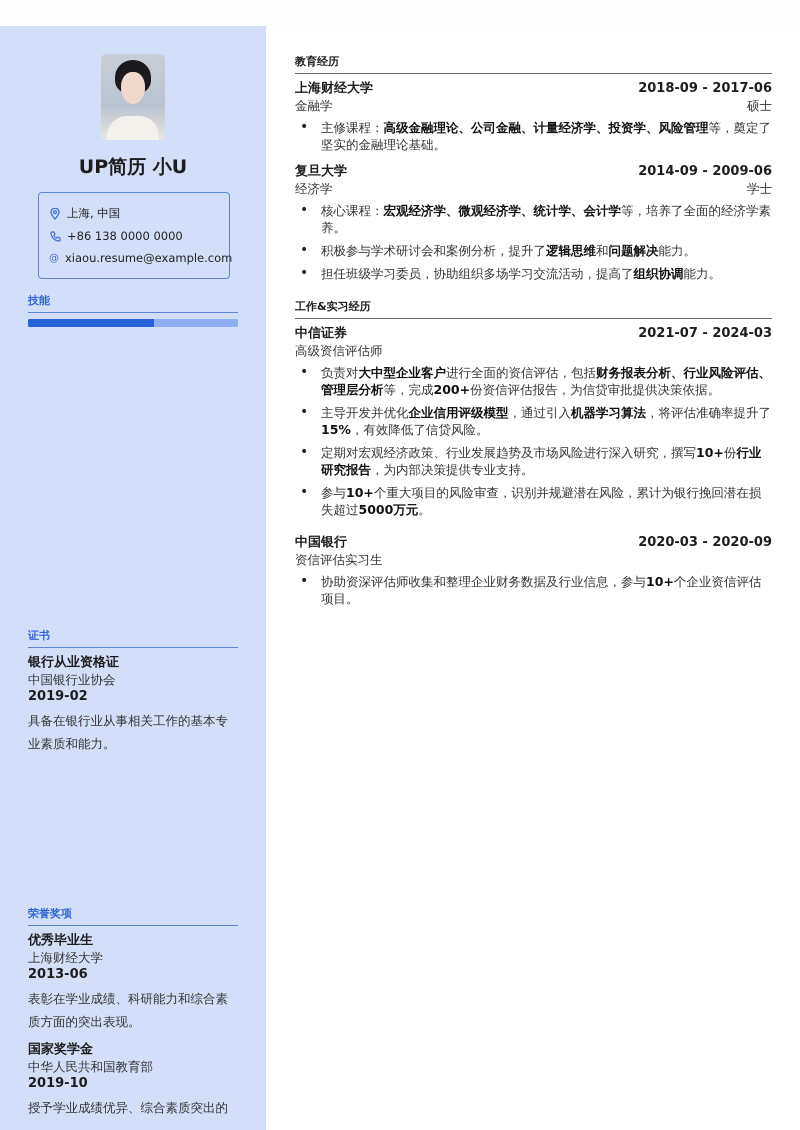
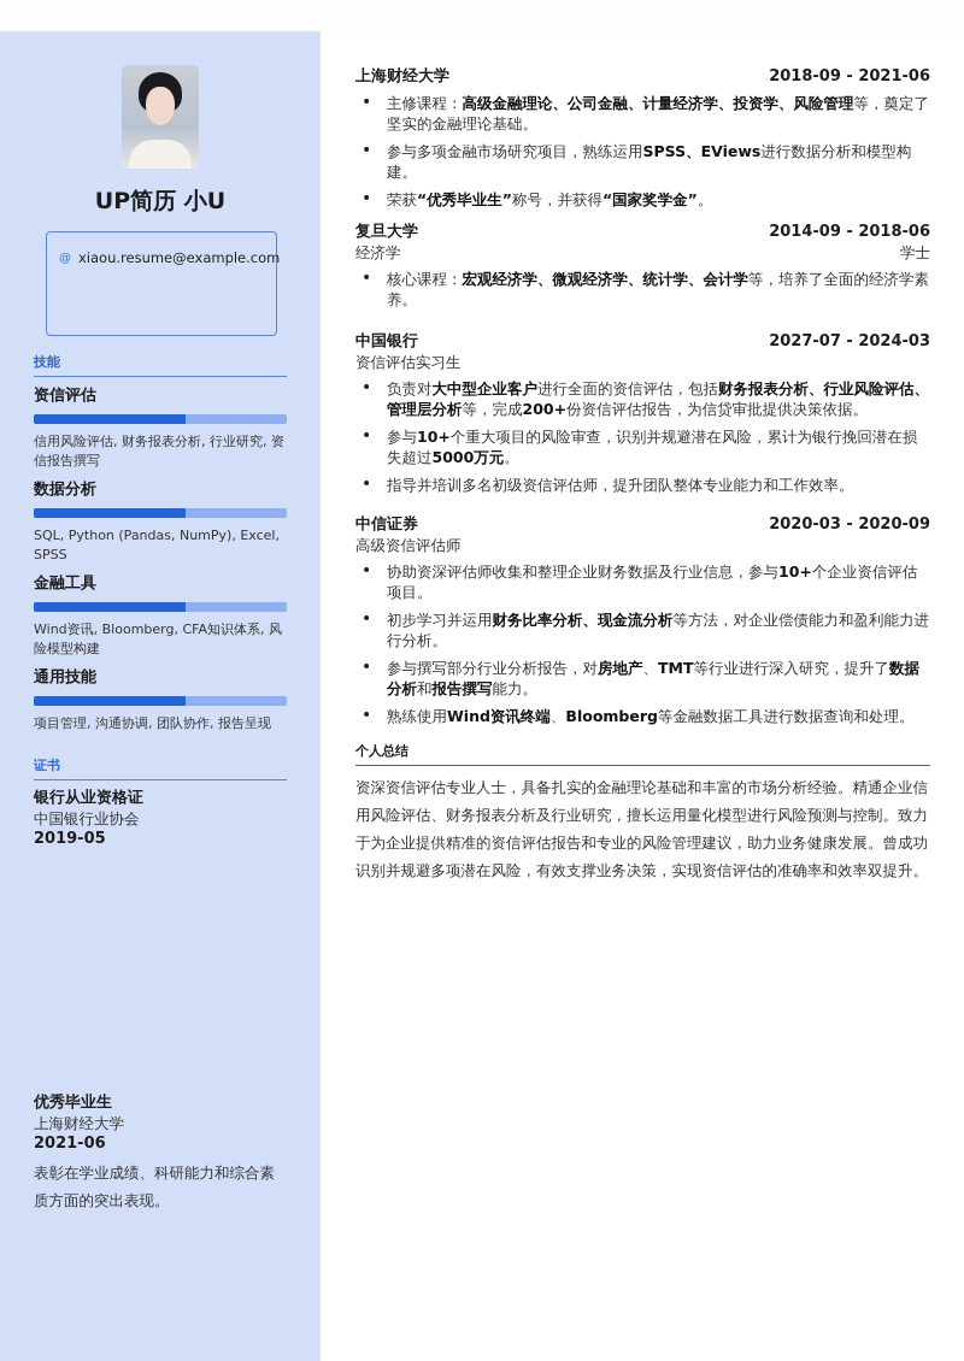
  UP简历 小U
- 上海, 中国
- +86 138 0000 0000
  @
  xiaou.resume@example.com
  技能
+ 资信评估
+ 信用风险评估, 财务报表分析, 行业研究, 资信报告撰写
+ 数据分析
+ SQL, Python (Pandas, NumPy), Excel, SPSS
+ 金融工具
+ Wind资讯, Bloomberg, CFA知识体系, 风险模型构建
+ 通用技能
+ 项目管理, 沟通协调, 团队协作, 报告呈现
  证书
  银行从业资格证
  中国银行业协会
- 2019-02
+ 2019-05
- 具备在银行业从事相关工作的基本专业素质和能力。
- 荣誉奖项
  优秀毕业生
  上海财经大学
- 2013-06
+ 2021-06
  表彰在学业成绩、科研能力和综合素质方面的突出表现。
- 国家奖学金
- 中华人民共和国教育部
- 2019-10
- 授予学业成绩优异、综合素质突出的
- 教育经历
  上海财经大学
- 2018-09 - 2017-06
+ 2018-09 - 2021-06
- 金融学
- 硕士
  主修课程：高级金融理论、公司金融、计量经济学、投资学、风险管理等，奠定了坚实的金融理论基础。
+ 参与多项金融市场研究项目，熟练运用SPSS、EViews进行数据分析和模型构建。
+ 荣获“优秀毕业生”称号，并获得“国家奖学金”。
  复旦大学
- 2014-09 - 2009-06
+ 2014-09 - 2018-06
  经济学
  学士
  核心课程：宏观经济学、微观经济学、统计学、会计学等，培养了全面的经济学素养。
- 积极参与学术研讨会和案例分析，提升了逻辑思维和问题解决能力。
- 担任班级学习委员，协助组织多场学习交流活动，提高了组织协调能力。
- 工作&实习经历
- 中信证券
+ 中国银行
- 2021-07 - 2024-03
+ 2027-07 - 2024-03
- 高级资信评估师
+ 资信评估实习生
  负责对大中型企业客户进行全面的资信评估，包括财务报表分析、行业风险评估、管理层分析等，完成200+份资信评估报告，为信贷审批提供决策依据。
- 主导开发并优化企业信用评级模型，通过引入机器学习算法，将评估准确率提升了15%，有效降低了信贷风险。
- 定期对宏观经济政策、行业发展趋势及市场风险进行深入研究，撰写10+份行业研究报告，为内部决策提供专业支持。
  参与10+个重大项目的风险审查，识别并规避潜在风险，累计为银行挽回潜在损失超过5000万元。
+ 指导并培训多名初级资信评估师，提升团队整体专业能力和工作效率。
- 中国银行
+ 中信证券
  2020-03 - 2020-09
- 资信评估实习生
+ 高级资信评估师
  协助资深评估师收集和整理企业财务数据及行业信息，参与10+个企业资信评估项目。
+ 初步学习并运用财务比率分析、现金流分析等方法，对企业偿债能力和盈利能力进行分析。
+ 参与撰写部分行业分析报告，对房地产、TMT等行业进行深入研究，提升了数据分析和报告撰写能力。
+ 熟练使用Wind资讯终端、Bloomberg等金融数据工具进行数据查询和处理。
+ 个人总结
+ 资深资信评估专业人士，具备扎实的金融理论基础和丰富的市场分析经验。精通企业信用风险评估、财务报表分析及行业研究，擅长运用量化模型进行风险预测与控制。致力于为企业提供精准的资信评估报告和专业的风险管理建议，助力业务健康发展。曾成功识别并规避多项潜在风险，有效支撑业务决策，实现资信评估的准确率和效率双提升。
